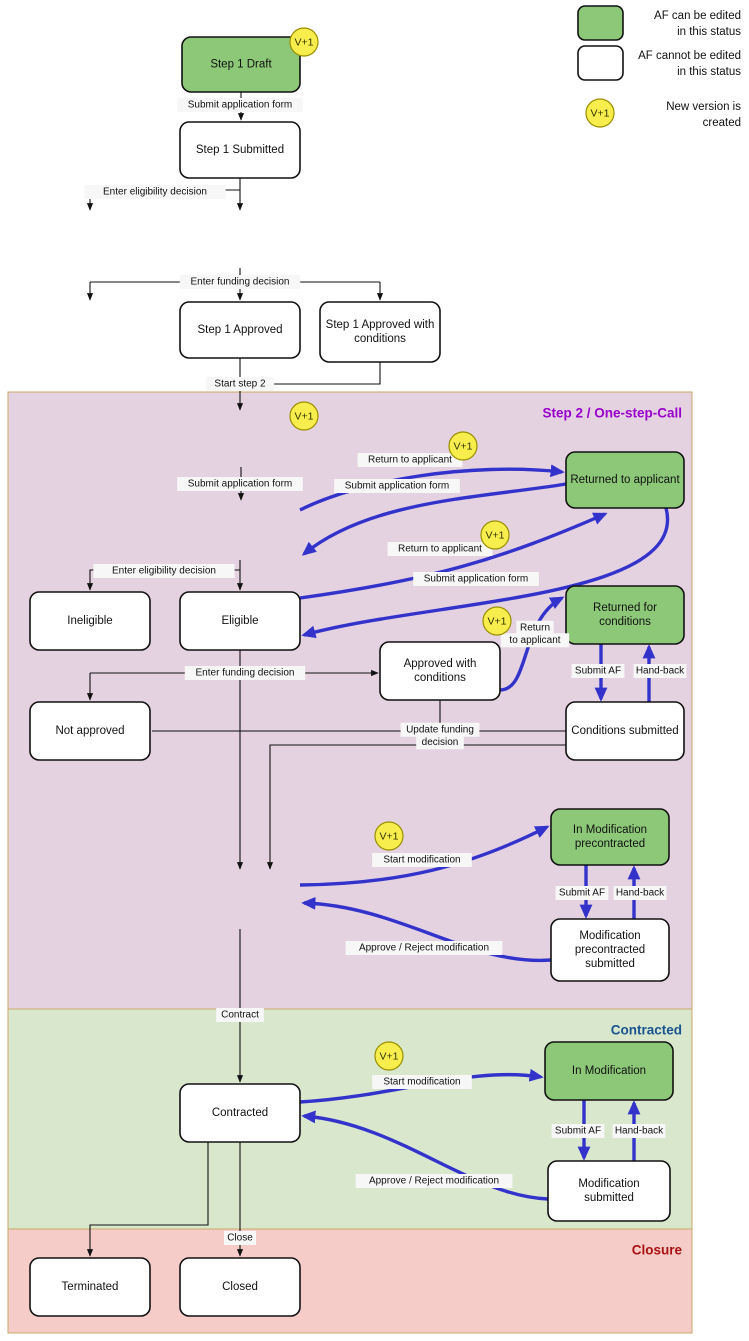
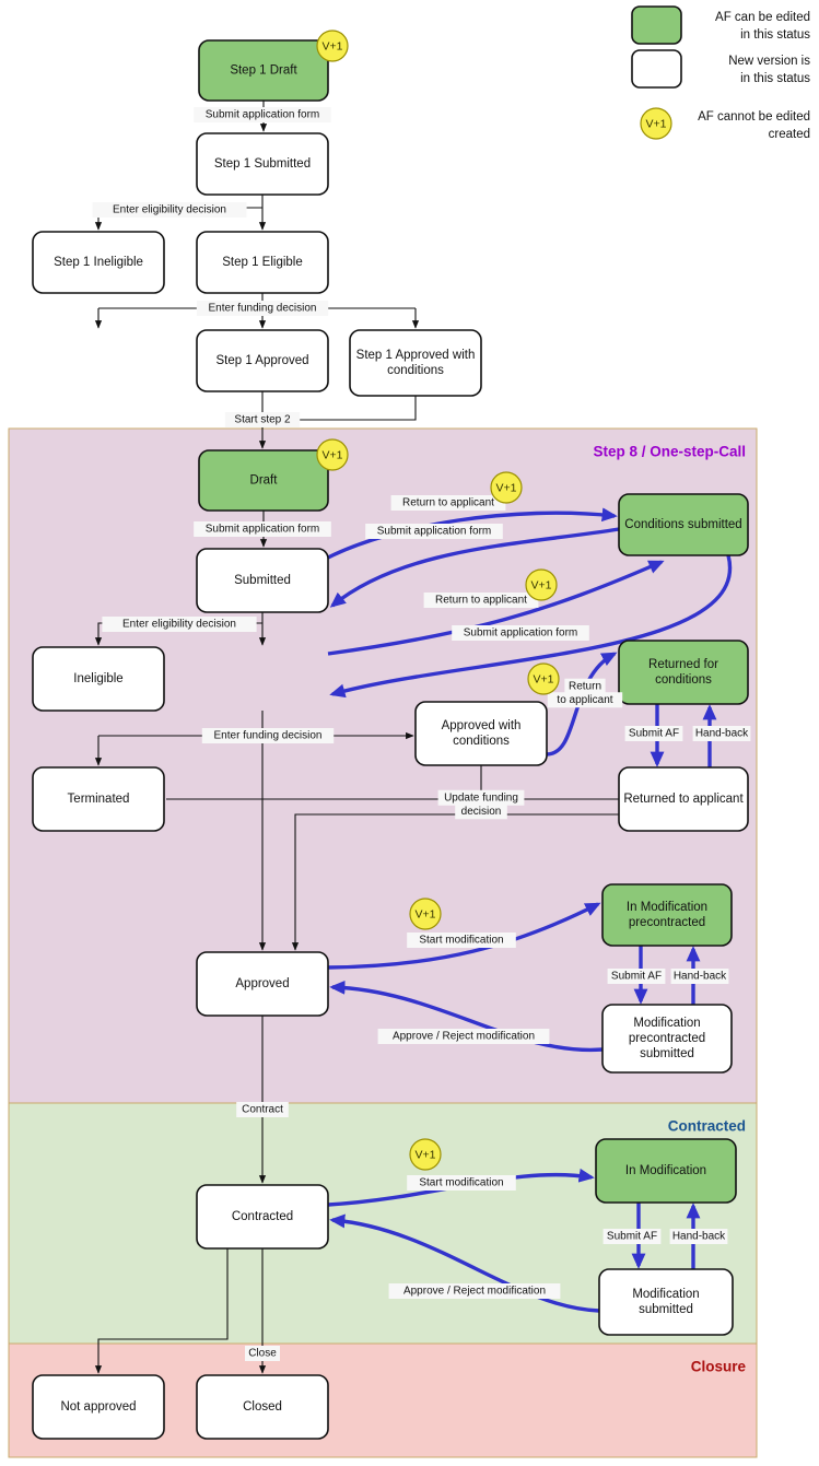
- Step 2 / One-step-Call
+ Step 8 / One-step-Call
  Contracted
  Closure
  Step 1 Draft
  Step 1 Submitted
+ Step 1 Ineligible
+ Step 1 Eligible
  Step 1 Approved
  Step 1 Approved with
  conditions
+ Draft
+ Submitted
- Returned to applicant
+ Conditions submitted
  Ineligible
- Eligible
  Returned for
  conditions
  Approved with
  conditions
- Not approved
+ Terminated
- Conditions submitted
+ Returned to applicant
  In Modification
  precontracted
  Modification
  precontracted
  submitted
+ Approved
  Contracted
  In Modification
  Modification
  submitted
- Terminated
+ Not approved
  Closed
  Submit application form
  Enter eligibility decision
  Enter funding decision
  Start step 2
  Submit application form
  Return to applicant
  Submit application form
  Return to applicant
  Submit application form
  Enter eligibility decision
  Enter funding decision
  Return
  to applicant
  Submit AF
  Hand-back
  Update funding
  decision
  Start modification
  Submit AF
  Hand-back
  Approve / Reject modification
  Contract
  Start modification
  Submit AF
  Hand-back
  Approve / Reject modification
  Close
  V+1
  V+1
  V+1
  V+1
  V+1
  V+1
  V+1
  AF can be edited
  in this status
- AF cannot be edited
+ New version is
  in this status
  V+1
- New version is
+ AF cannot be edited
  created
